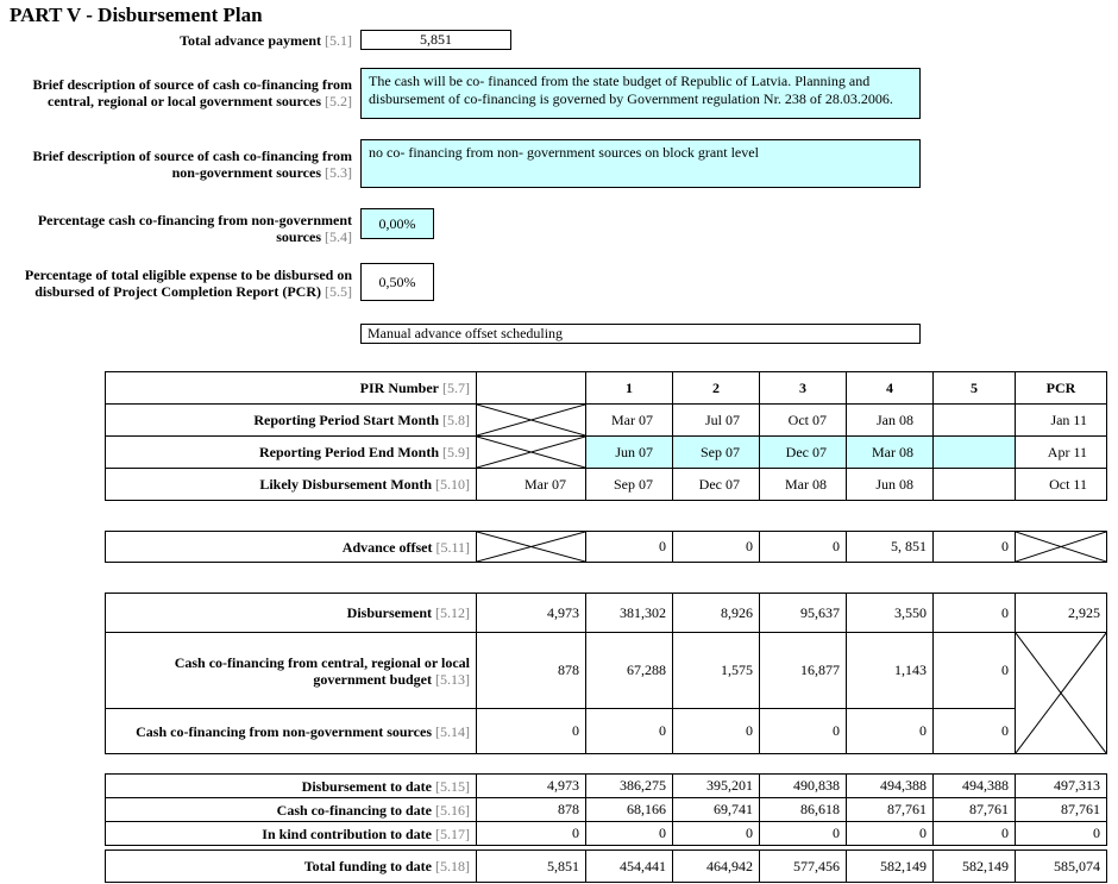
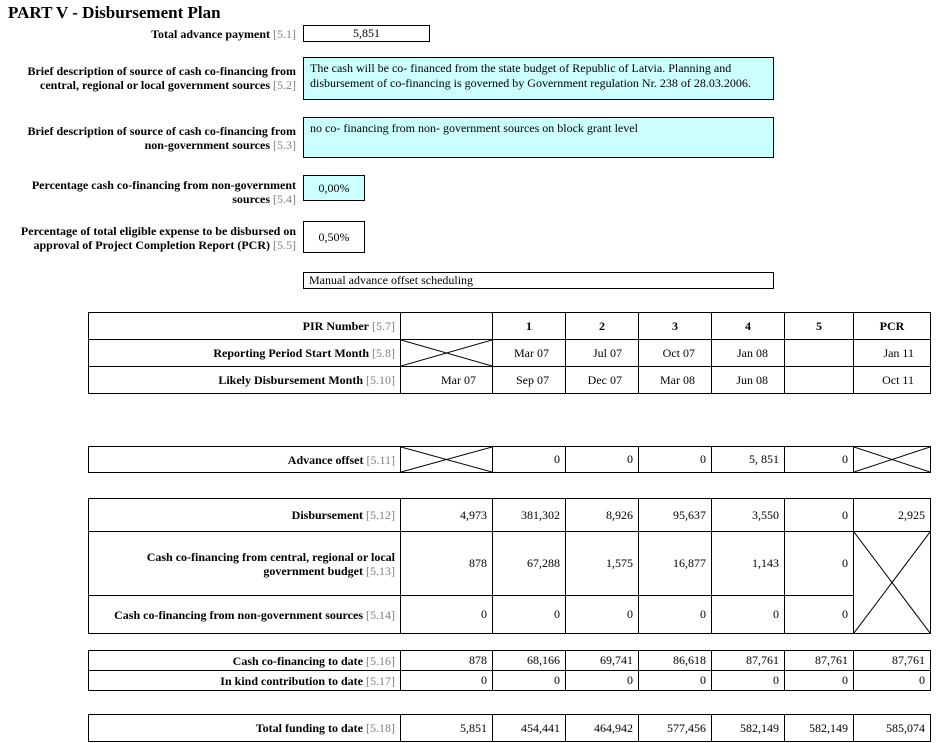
  PART V - Disbursement Plan
  Total advance payment [5.1]
  5,851
  Brief description of source of cash co-financing from central, regional or local government sources [5.2]
  The cash will be co- financed from the state budget of Republic of Latvia. Planning and disbursement of co-financing is governed by Government regulation Nr. 238 of 28.03.2006.
  Brief description of source of cash co-financing from non-government sources [5.3]
  no co- financing from non- government sources on block grant level
  Percentage cash co-financing from non-government sources [5.4]
  0,00%
- Percentage of total eligible expense to be disbursed on disbursed of Project Completion Report (PCR) [5.5]
+ Percentage of total eligible expense to be disbursed on approval of Project Completion Report (PCR) [5.5]
  0,50%
  Manual advance offset scheduling
  PIR Number [5.7]		1	2	3	4	5	PCR
  Reporting Period Start Month [5.8]		Mar 07	Jul 07	Oct 07	Jan 08		Jan 11
- Reporting Period End Month [5.9]		Jun 07	Sep 07	Dec 07	Mar 08		Apr 11
  Likely Disbursement Month [5.10]	Mar 07	Sep 07	Dec 07	Mar 08	Jun 08		Oct 11
  Advance offset [5.11]		0	0	0	5, 851	0
  Disbursement [5.12]	4,973	381,302	8,926	95,637	3,550	0	2,925
  Cash co-financing from central, regional or local government budget [5.13]	878	67,288	1,575	16,877	1,143	0
  Cash co-financing from non-government sources [5.14]	0	0	0	0	0	0
- Disbursement to date [5.15]	4,973	386,275	395,201	490,838	494,388	494,388	497,313
  Cash co-financing to date [5.16]	878	68,166	69,741	86,618	87,761	87,761	87,761
  In kind contribution to date [5.17]	0	0	0	0	0	0	0
  Total funding to date [5.18]	5,851	454,441	464,942	577,456	582,149	582,149	585,074
